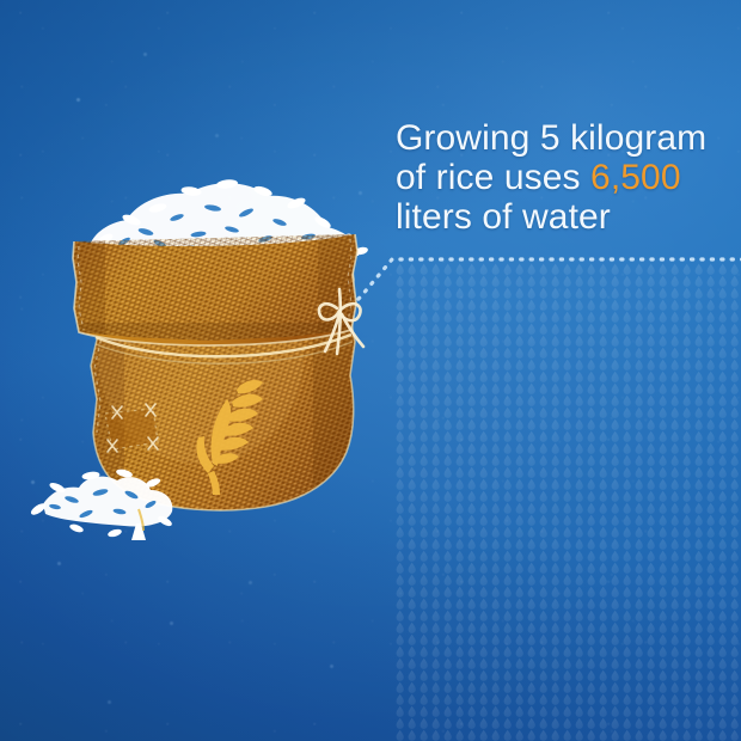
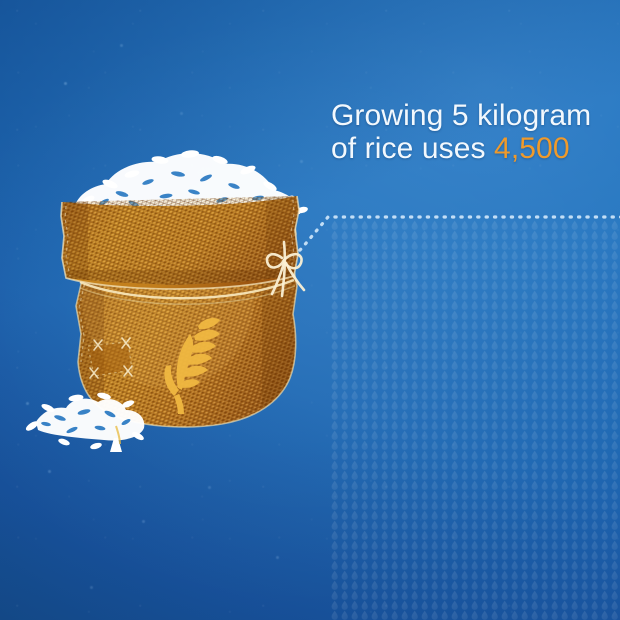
  Growing 5 kilogram
- of rice uses 6,500
+ of rice uses 4,500
- liters of water
